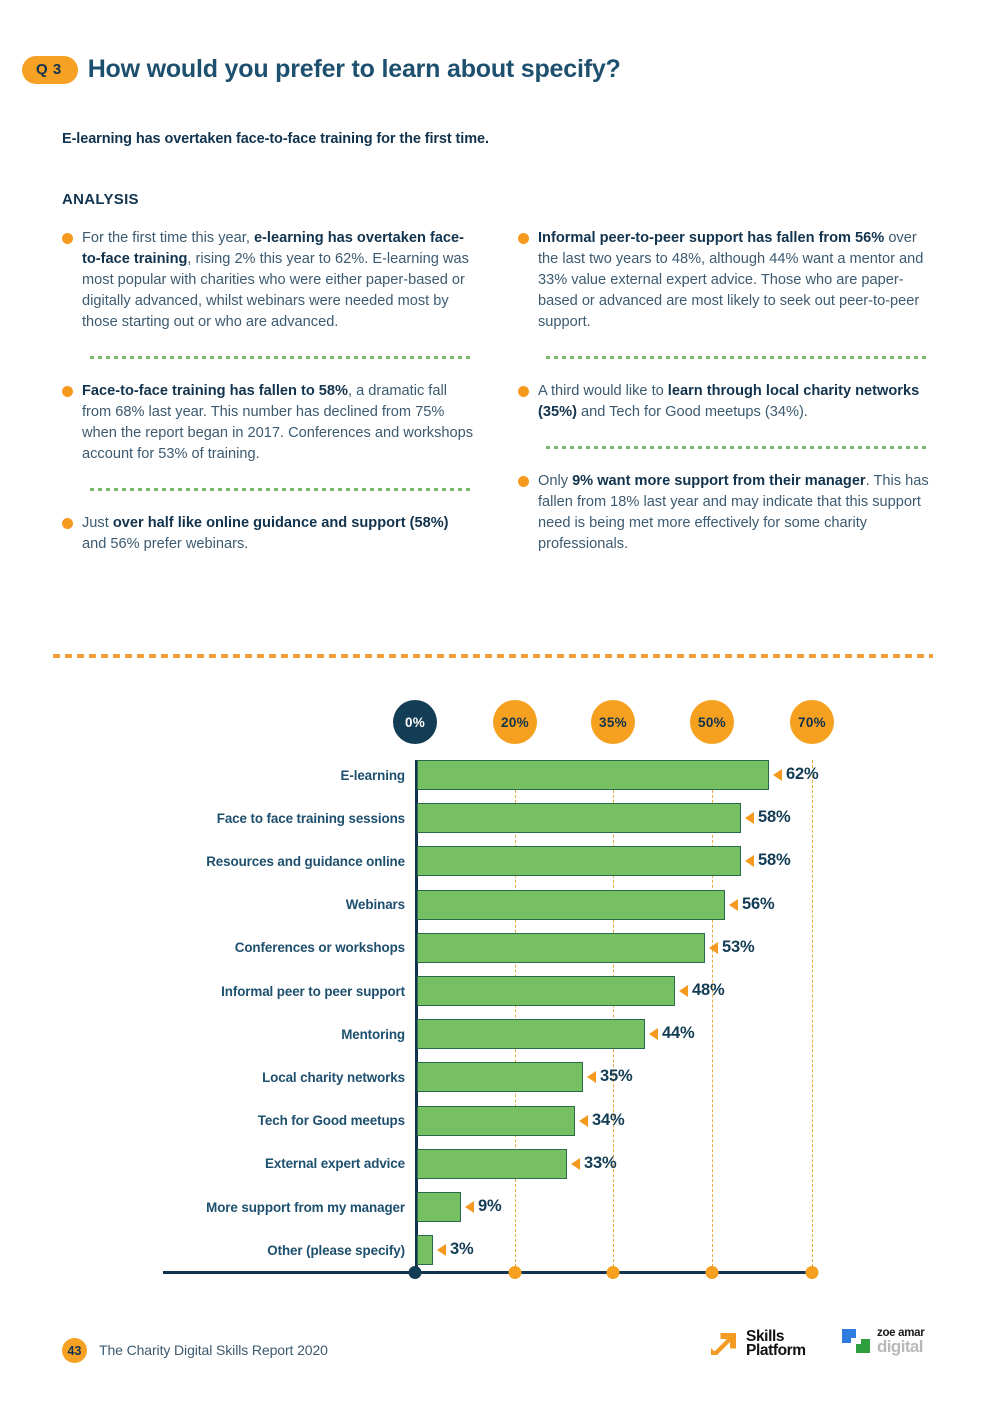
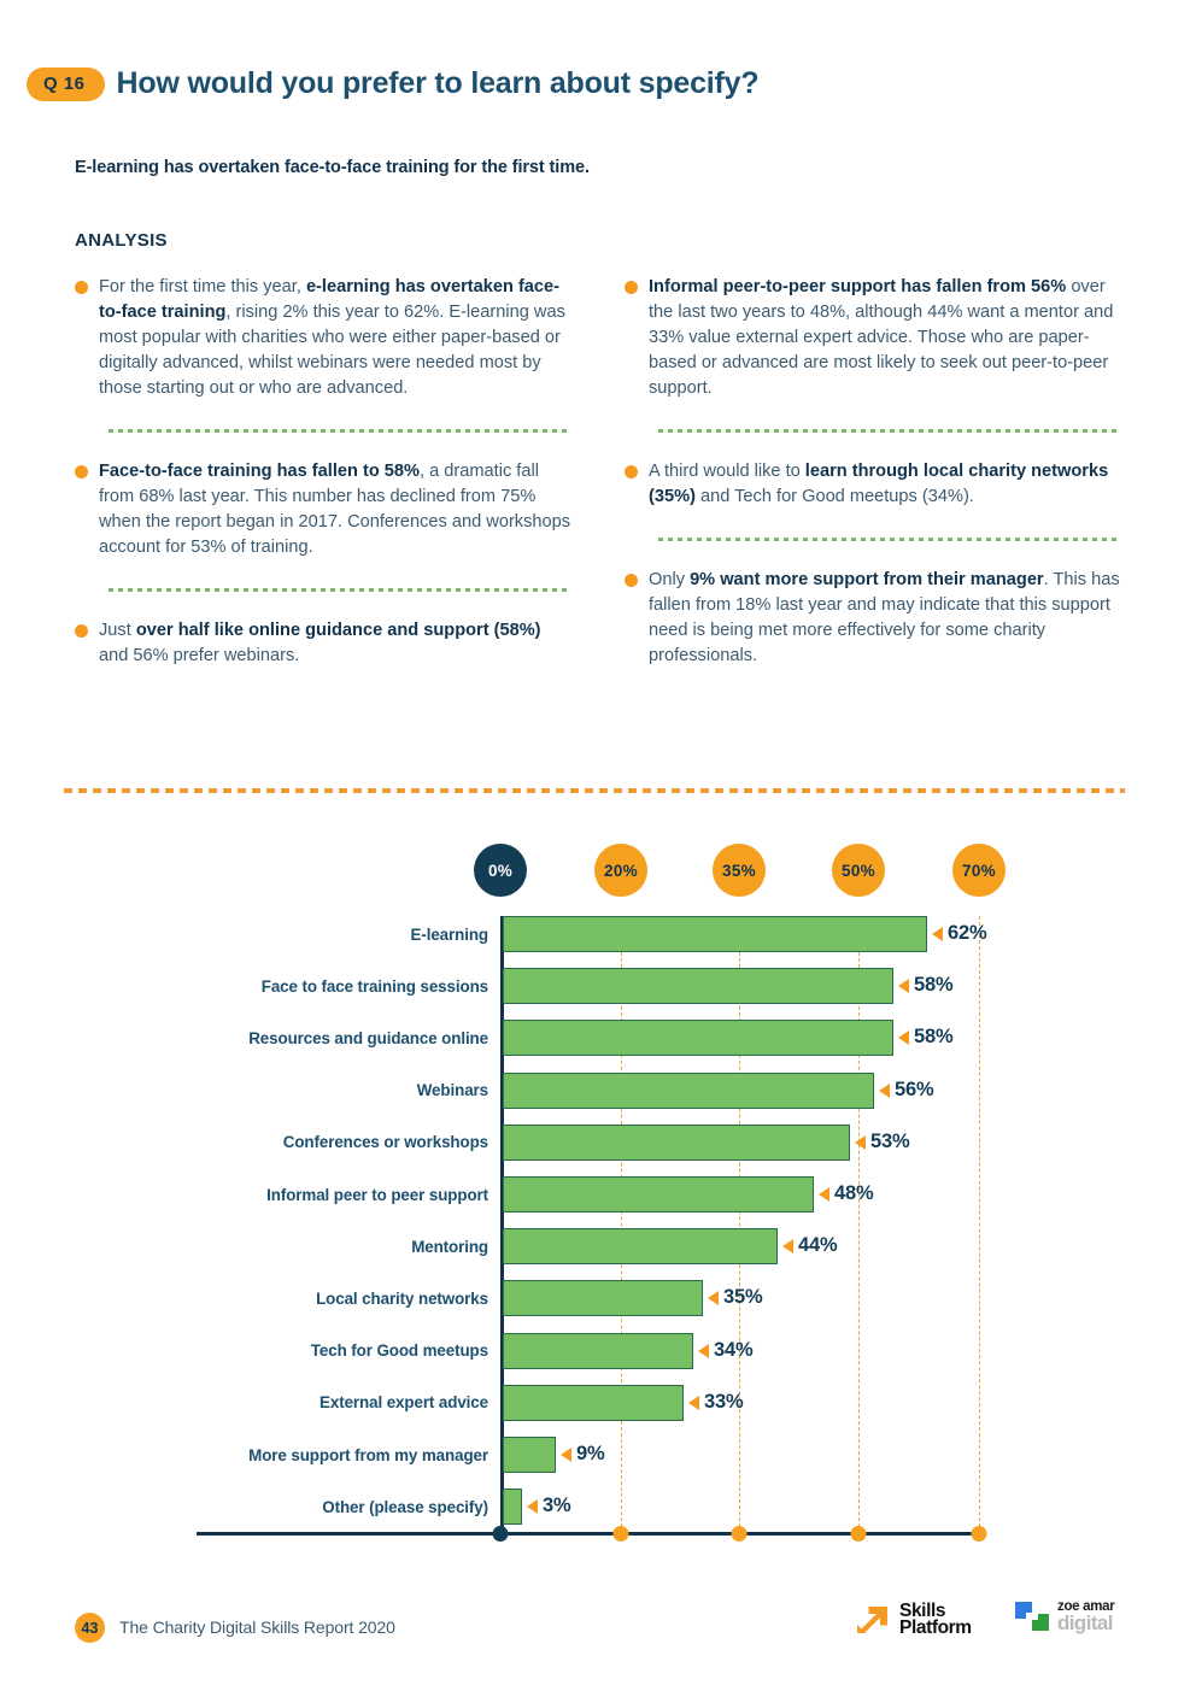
- Q 3
+ Q 16
  How would you prefer to learn about specify?
  E-learning has overtaken face-to-face training for the first time.
  ANALYSIS
  For the first time this year, e-learning has overtaken face-to-face training, rising 2% this year to 62%. E-learning was most popular with charities who were either paper-based or digitally advanced, whilst webinars were needed most by those starting out or who are advanced.
  Face-to-face training has fallen to 58%, a dramatic fall from 68% last year. This number has declined from 75% when the report began in 2017. Conferences and workshops account for 53% of training.
  Just over half like online guidance and support (58%) and 56% prefer webinars.
  Informal peer-to-peer support has fallen from 56% over the last two years to 48%, although 44% want a mentor and 33% value external expert advice. Those who are paper-based or advanced are most likely to seek out peer-to-peer support.
  A third would like to learn through local charity networks (35%) and Tech for Good meetups (34%).
  Only 9% want more support from their manager. This has fallen from 18% last year and may indicate that this support need is being met more effectively for some charity professionals.
  0%
  20%
  35%
  50%
  70%
  E-learning
  62%
  Face to face training sessions
  58%
  Resources and guidance online
  58%
  Webinars
  56%
  Conferences or workshops
  53%
  Informal peer to peer support
  48%
  Mentoring
  44%
  Local charity networks
  35%
  Tech for Good meetups
  34%
  External expert advice
  33%
  More support from my manager
  9%
  Other (please specify)
  3%
  43
  The Charity Digital Skills Report 2020
  Skills
  Platform
  zoe amar
  digital
